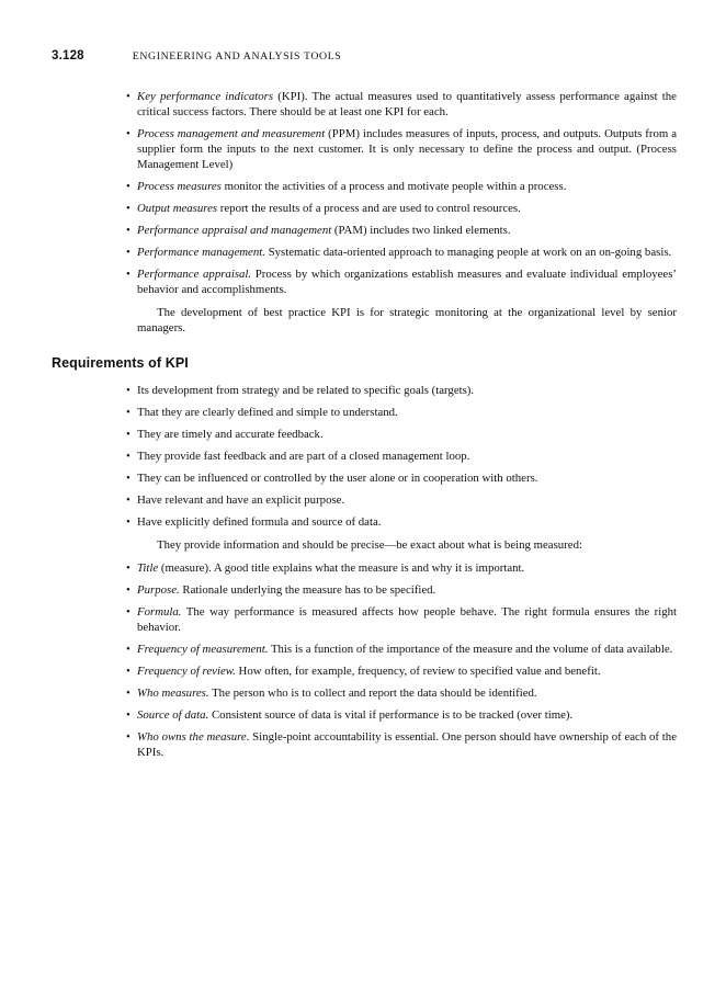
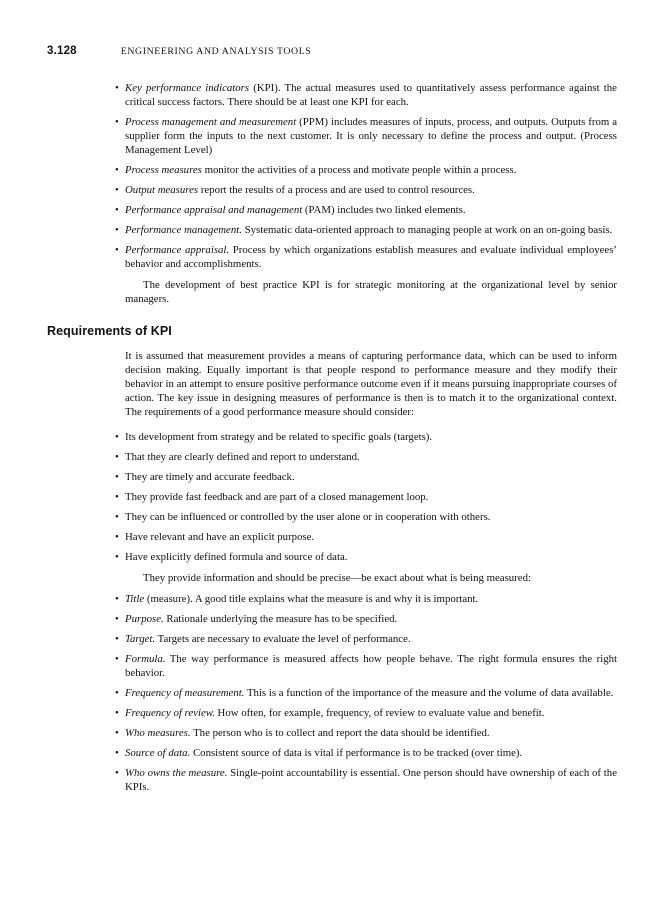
  3.128
  ENGINEERING AND ANALYSIS TOOLS
  Key performance indicators (KPI). The actual measures used to quantitatively assess performance against the critical success factors. There should be at least one KPI for each.
  Process management and measurement (PPM) includes measures of inputs, process, and outputs. Outputs from a supplier form the inputs to the next customer. It is only necessary to define the process and output. (Process Management Level)
  Process measures monitor the activities of a process and motivate people within a process.
  Output measures report the results of a process and are used to control resources.
  Performance appraisal and management (PAM) includes two linked elements.
  Performance management. Systematic data-oriented approach to managing people at work on an on-going basis.
  Performance appraisal. Process by which organizations establish measures and evaluate individual employees’ behavior and accomplishments.
  The development of best practice KPI is for strategic monitoring at the organizational level by senior managers.
  Requirements of KPI
+ It is assumed that measurement provides a means of capturing performance data, which can be used to inform decision making. Equally important is that people respond to performance measure and they modify their behavior in an attempt to ensure positive performance outcome even if it means pursuing inappropriate courses of action. The key issue in designing measures of performance is then is to match it to the organizational context. The requirements of a good performance measure should consider:
  Its development from strategy and be related to specific goals (targets).
- That they are clearly defined and simple to understand.
+ That they are clearly defined and report to understand.
  They are timely and accurate feedback.
  They provide fast feedback and are part of a closed management loop.
  They can be influenced or controlled by the user alone or in cooperation with others.
  Have relevant and have an explicit purpose.
  Have explicitly defined formula and source of data.
  They provide information and should be precise—be exact about what is being measured:
  Title (measure). A good title explains what the measure is and why it is important.
  Purpose. Rationale underlying the measure has to be specified.
+ Target. Targets are necessary to evaluate the level of performance.
  Formula. The way performance is measured affects how people behave. The right formula ensures the right behavior.
  Frequency of measurement. This is a function of the importance of the measure and the volume of data available.
- Frequency of review. How often, for example, frequency, of review to specified value and benefit.
+ Frequency of review. How often, for example, frequency, of review to evaluate value and benefit.
  Who measures. The person who is to collect and report the data should be identified.
  Source of data. Consistent source of data is vital if performance is to be tracked (over time).
  Who owns the measure. Single-point accountability is essential. One person should have ownership of each of the KPIs.
